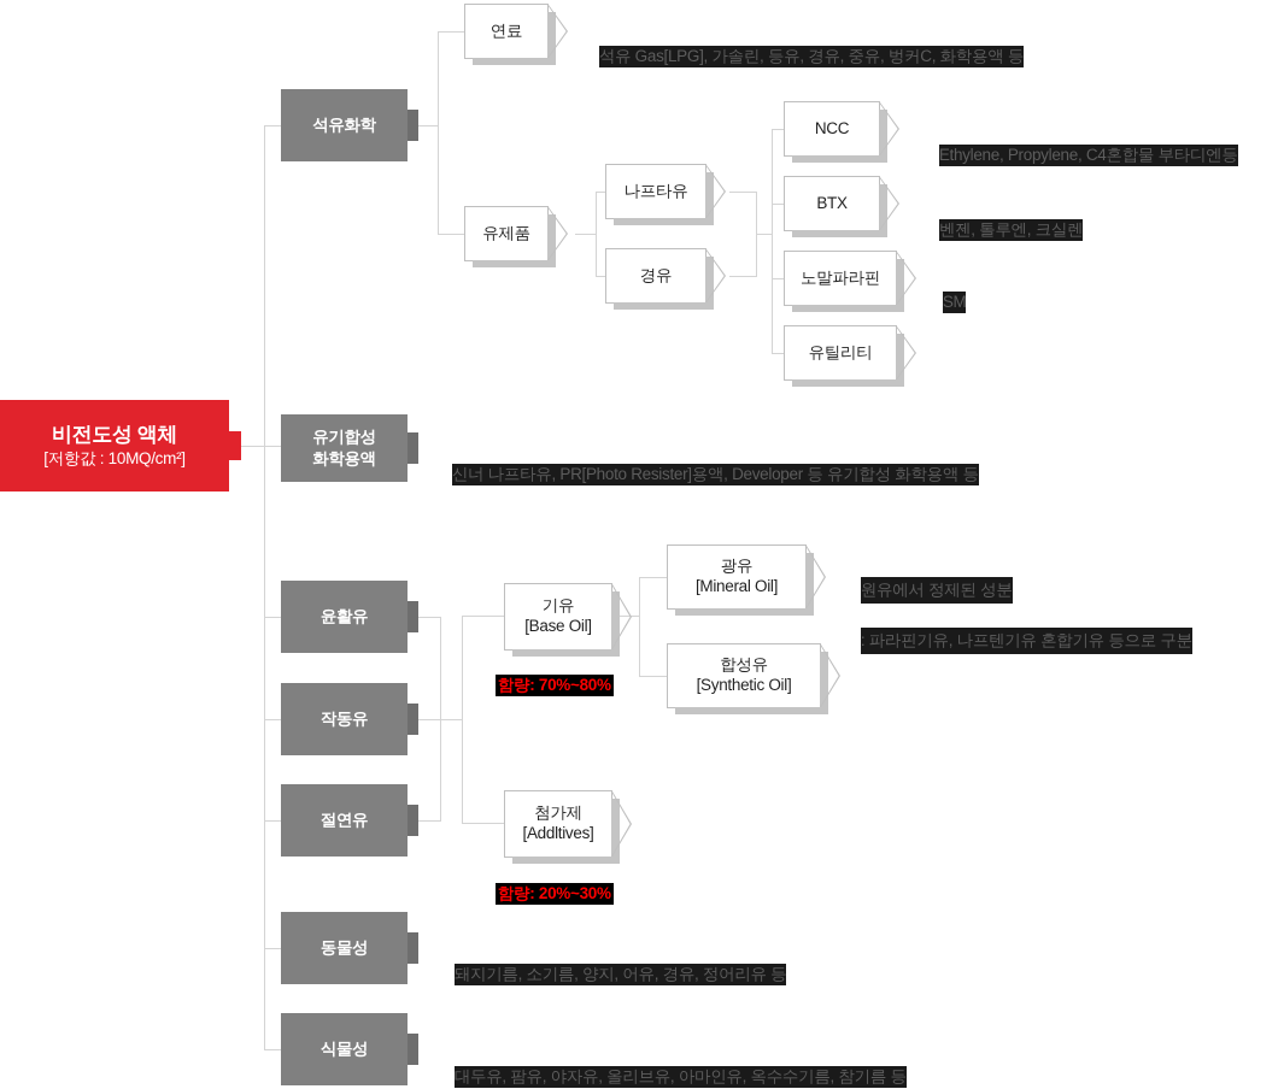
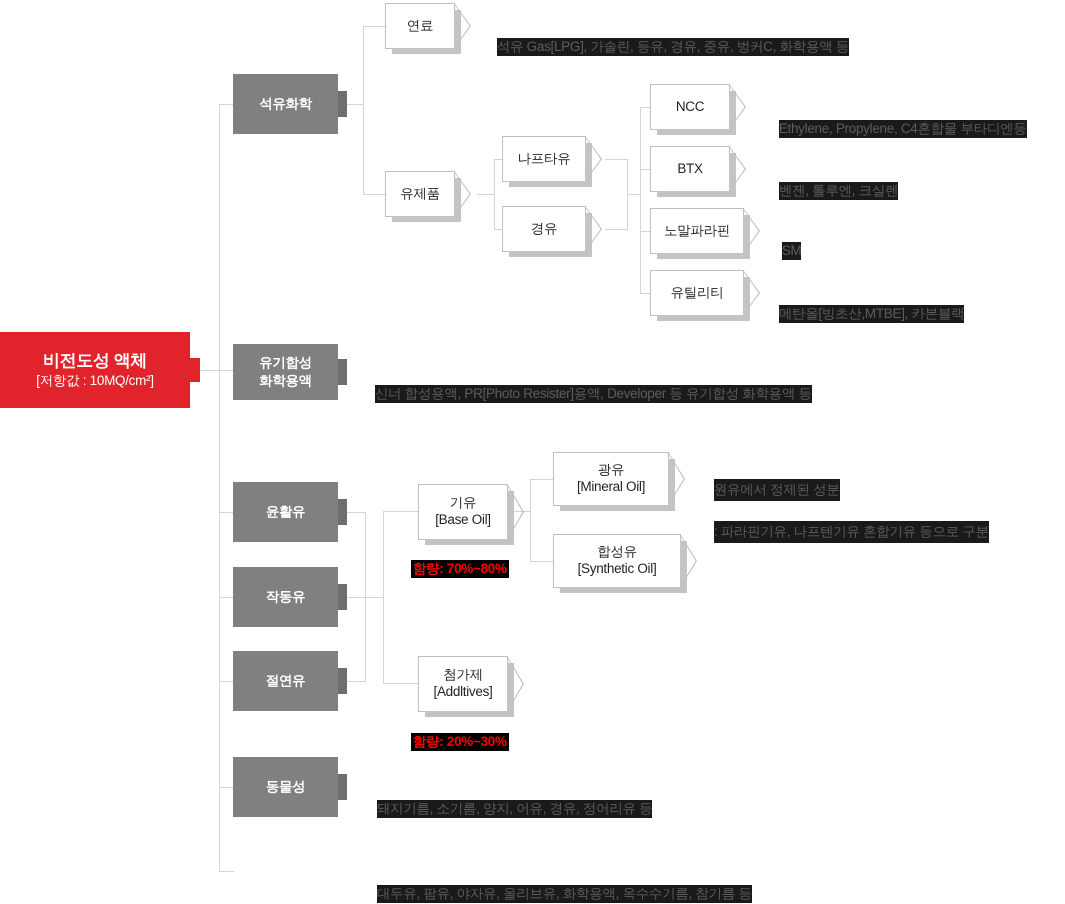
  비전도성 액체
  [저항값 : 10MQ/cm²]
  석유화학
  유기합성
  화학용액
  윤활유
  작동유
  절연유
  동물성
- 식물성
  연료
  유제품
  나프타유
  경유
  NCC
  BTX
  노말파라핀
  유틸리티
  기유
  [Base Oil]
  첨가제
  [Addltives]
  광유
  [Mineral Oil]
  합성유
  [Synthetic Oil]
  석유 Gas[LPG], 가솔린, 등유, 경유, 중유, 벙커C, 화학용액 등
  Ethylene, Propylene, C4혼합물 부타디엔등
  벤젠, 톨루엔, 크실렌
  SM
+ 메탄올[빙초산,MTBE], 카본블랙
- 신너 나프타유, PR[Photo Resister]용액, Developer 등 유기합성 화학용액 등
+ 신너 합성용액, PR[Photo Resister]용액, Developer 등 유기합성 화학용액 등
  원유에서 정제된 성분
  : 파라핀기유, 나프텐기유 혼합기유 등으로 구분
  돼지기름, 소기름, 양지, 어유, 경유, 정어리유 등
- 대두유, 팜유, 야자유, 올리브유, 아마인유, 옥수수기름, 참기름 등
+ 대두유, 팜유, 야자유, 올리브유, 화학용액, 옥수수기름, 참기름 등
  함량: 70%~80%
  함량: 20%~30%
